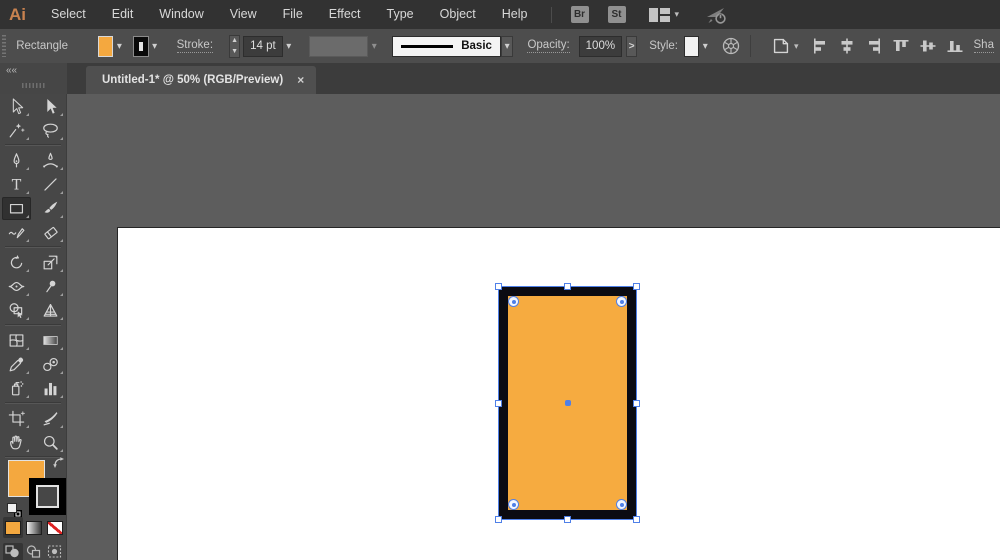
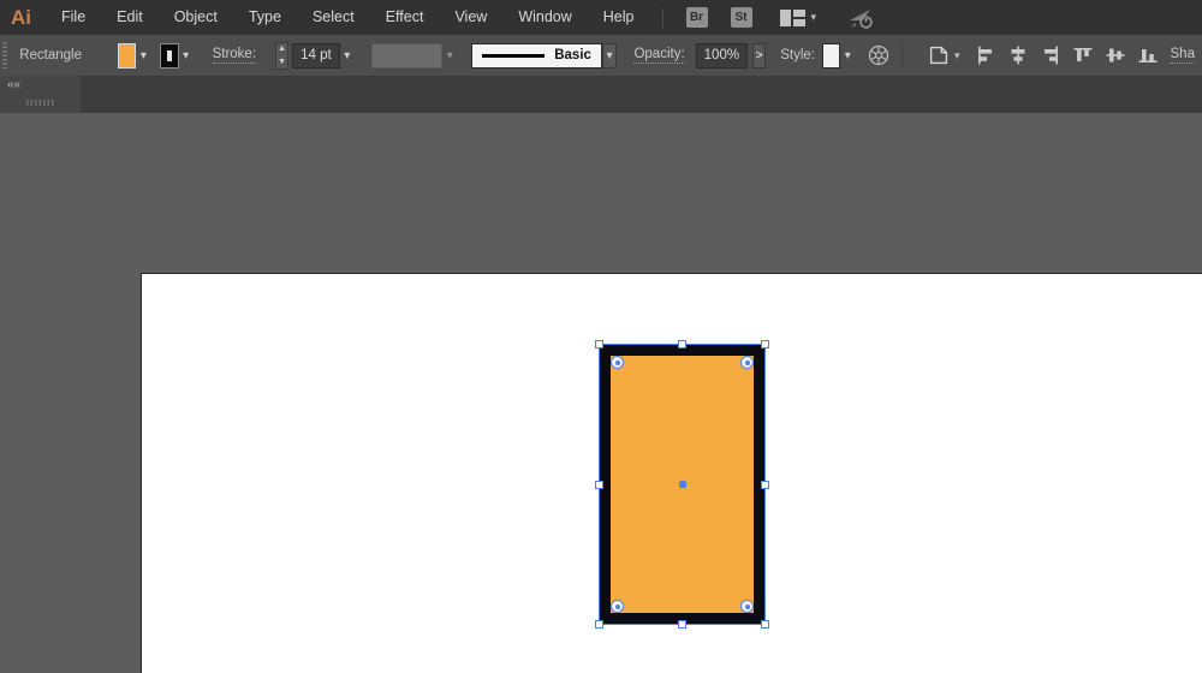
  Ai
- Select
+ File
  Edit
- Window
+ Object
- View
+ Type
- File
+ Select
  Effect
- Type
+ View
- Object
+ Window
  Help
  Br
  St
  ▾
  Rectangle
  Stroke:
  14 pt
  Basic
  Opacity:
  100%
  >
  Style:
  ▾
  Sha
  ««
- Untitled-1* @ 50% (RGB/Preview)
- ×
- T
